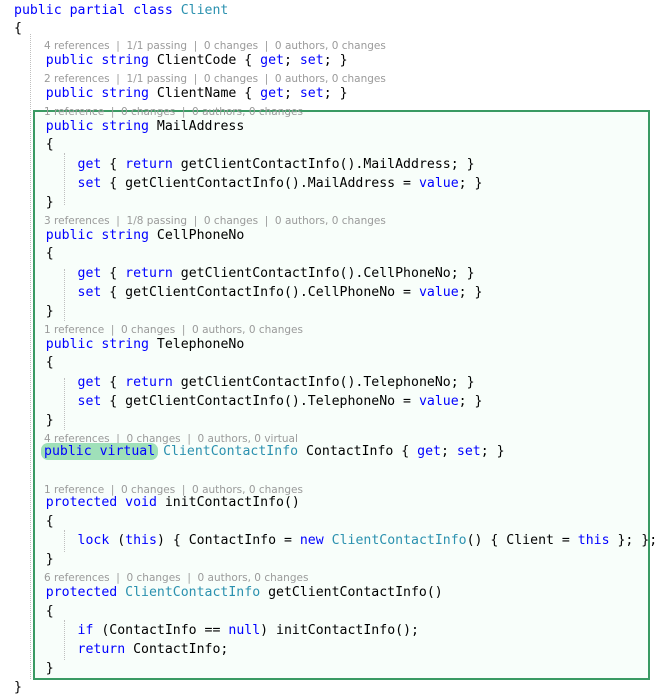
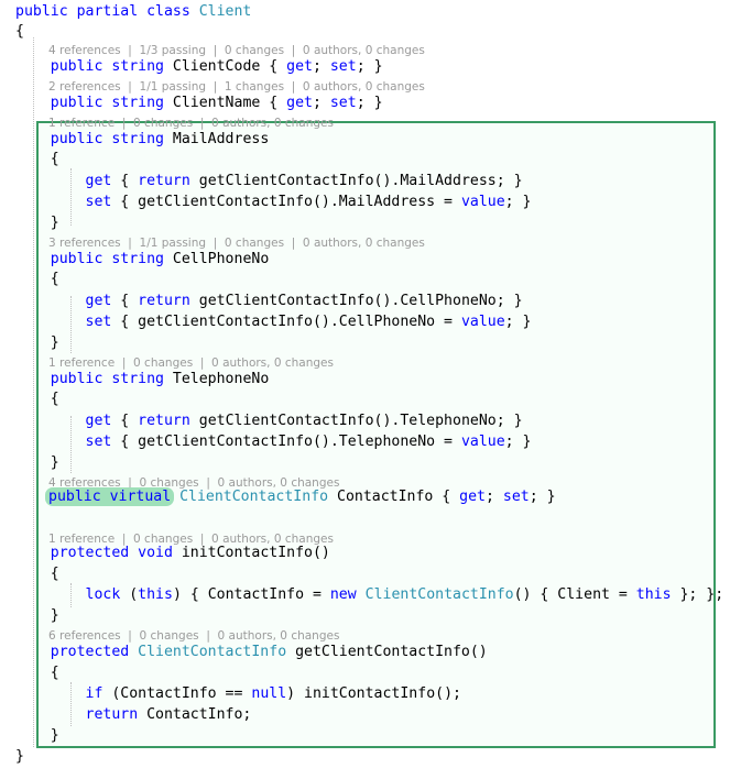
  public partial class Client
  {
- 4 references | 1/1 passing | 0 changes | 0 authors, 0 changes
+ 4 references | 1/3 passing | 0 changes | 0 authors, 0 changes
  public string ClientCode { get; set; }
- 2 references | 1/1 passing | 0 changes | 0 authors, 0 changes
+ 2 references | 1/1 passing | 1 changes | 0 authors, 0 changes
  public string ClientName { get; set; }
  1 reference | 0 changes | 0 authors, 0 changes
  public string MailAddress
  {
  get { return getClientContactInfo().MailAddress; }
  set { getClientContactInfo().MailAddress = value; }
  }
- 3 references | 1/8 passing | 0 changes | 0 authors, 0 changes
+ 3 references | 1/1 passing | 0 changes | 0 authors, 0 changes
  public string CellPhoneNo
  {
  get { return getClientContactInfo().CellPhoneNo; }
  set { getClientContactInfo().CellPhoneNo = value; }
  }
  1 reference | 0 changes | 0 authors, 0 changes
  public string TelephoneNo
  {
  get { return getClientContactInfo().TelephoneNo; }
  set { getClientContactInfo().TelephoneNo = value; }
  }
- 4 references | 0 changes | 0 authors, 0 virtual
+ 4 references | 0 changes | 0 authors, 0 changes
  public virtual ClientContactInfo ContactInfo { get; set; }
  1 reference | 0 changes | 0 authors, 0 changes
  protected void initContactInfo()
  {
  lock (this) { ContactInfo = new ClientContactInfo() { Client = this }; };
  }
  6 references | 0 changes | 0 authors, 0 changes
  protected ClientContactInfo getClientContactInfo()
  {
  if (ContactInfo == null) initContactInfo();
  return ContactInfo;
  }
  }
